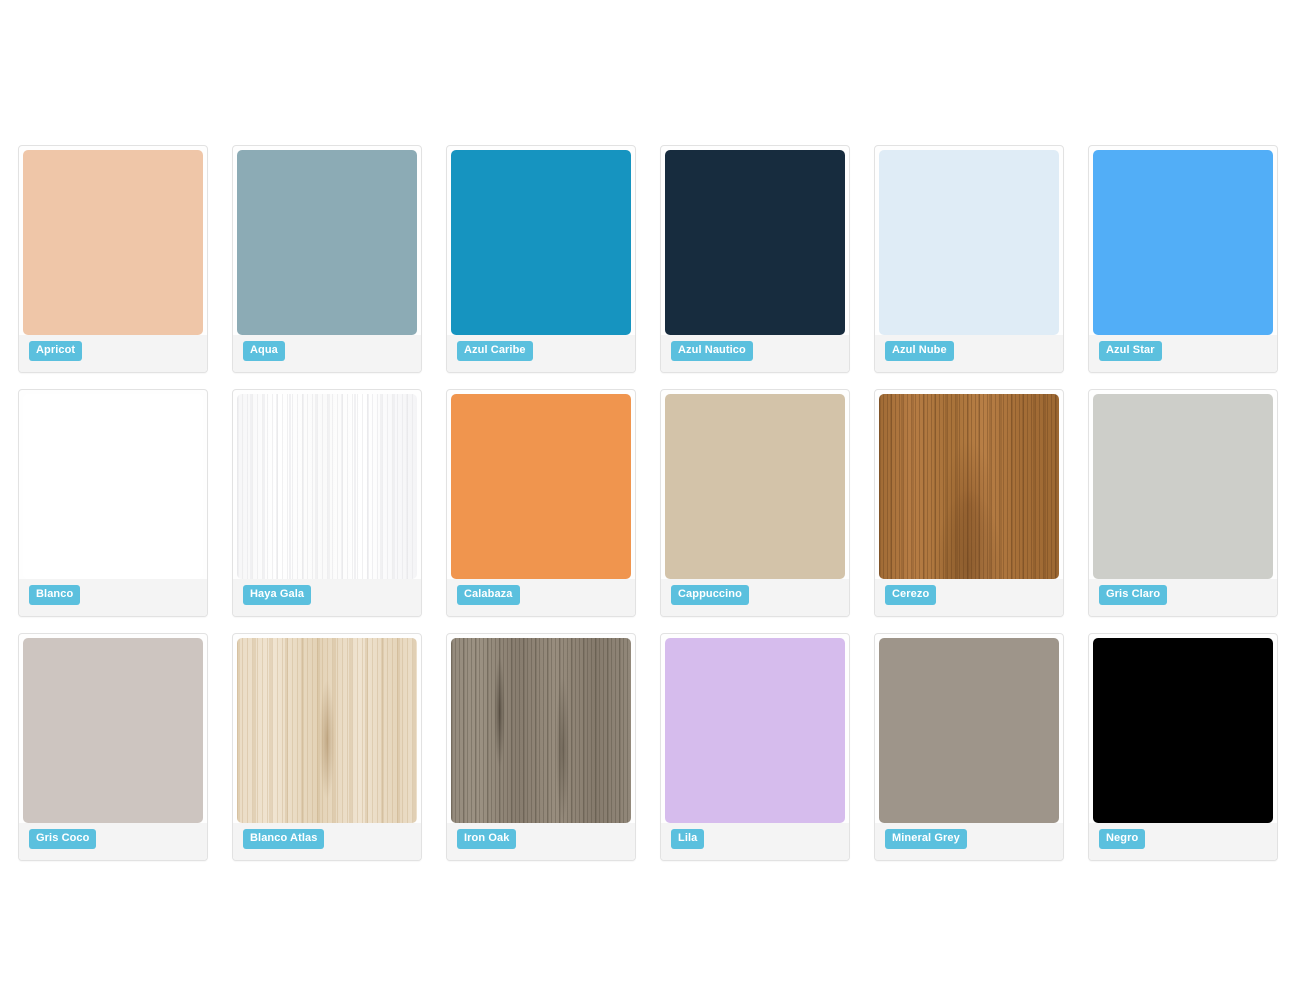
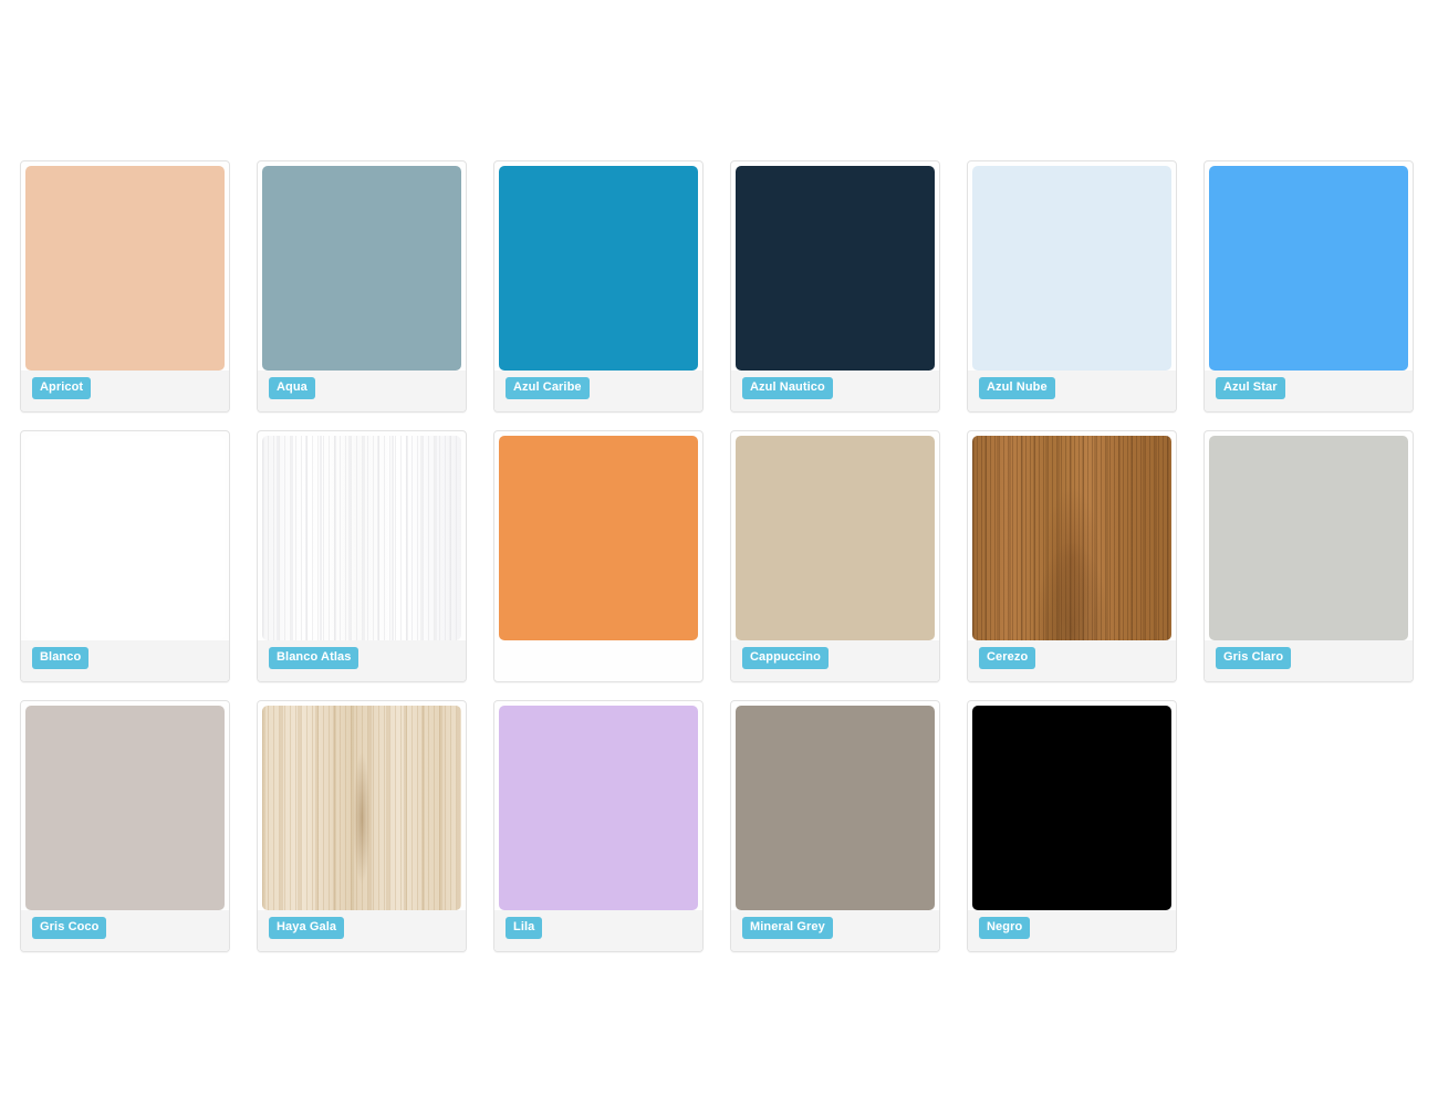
  Apricot
  Aqua
  Azul Caribe
  Azul Nautico
  Azul Nube
  Azul Star
  Blanco
- Haya Gala
+ Blanco Atlas
- Calabaza
  Cappuccino
  Cerezo
  Gris Claro
  Gris Coco
- Blanco Atlas
+ Haya Gala
- Iron Oak
  Lila
  Mineral Grey
  Negro
